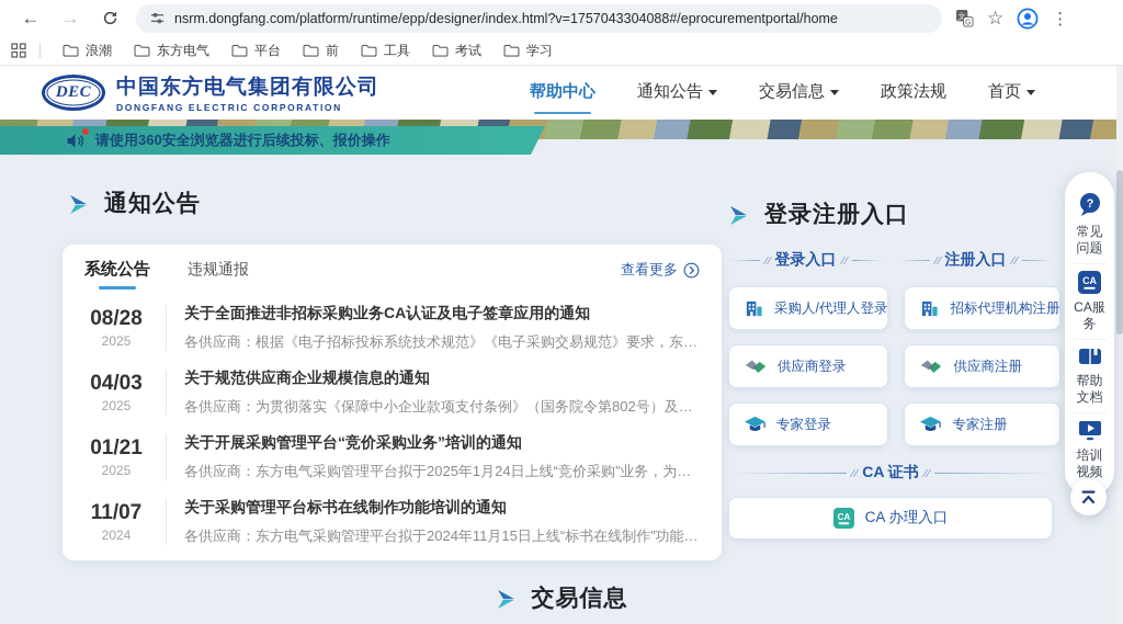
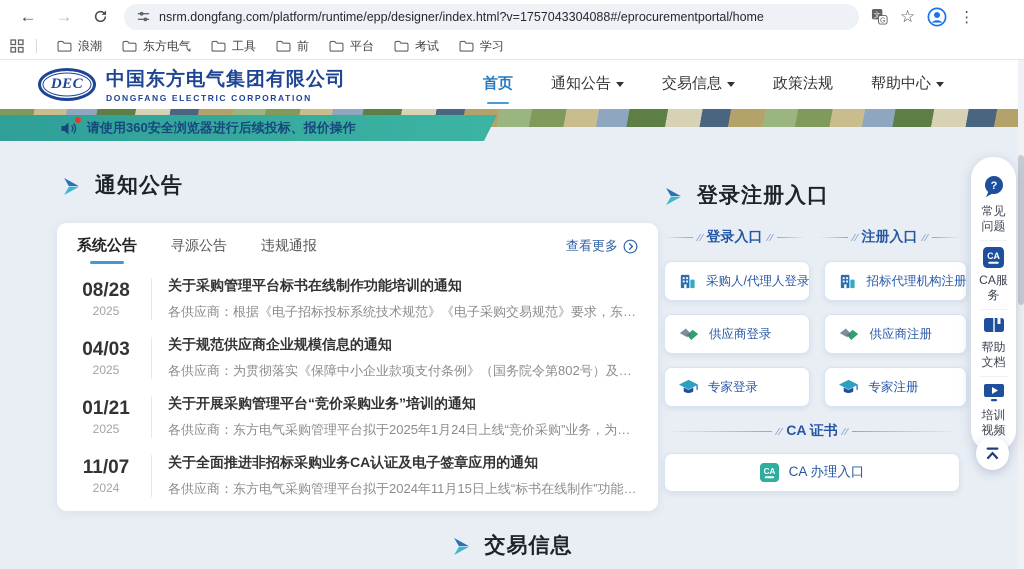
  ←
  →
  nsrm.dongfang.com/platform/runtime/epp/designer/index.html?v=1757043304088#/eprocurementportal/home
  文
  G
  ☆
  ⋮
  浪潮
  东方电气
- 平台
+ 工具
  前
- 工具
+ 平台
  考试
  学习
  DEC
  中国东方电气集团有限公司
  DONGFANG ELECTRIC CORPORATION
- 帮助中心
+ 首页
  通知公告
  交易信息
  政策法规
- 首页
+ 帮助中心
  请使用360安全浏览器进行后续投标、报价操作
  通知公告
  系统公告
+ 寻源公告
  违规通报
  查看更多
  08/28
  2025
- 关于全面推进非招标采购业务CA认证及电子签章应用的通知
+ 关于采购管理平台标书在线制作功能培训的通知
  各供应商：根据《电子招标投标系统技术规范》《电子采购交易规范》要求，东方
  04/03
  2025
  关于规范供应商企业规模信息的通知
  各供应商：为贯彻落实《保障中小企业款项支付条例》（国务院令第802号）及《
  01/21
  2025
  关于开展采购管理平台“竞价采购业务”培训的通知
  各供应商：东方电气采购管理平台拟于2025年1月24日上线“竞价采购”业务，为帮助
  11/07
  2024
- 关于采购管理平台标书在线制作功能培训的通知
+ 关于全面推进非招标采购业务CA认证及电子签章应用的通知
  各供应商：东方电气采购管理平台拟于2024年11月15日上线“标书在线制作”功能，
  登录注册入口
  登录入口
  注册入口
  采购人/代理人登录
  招标代理机构注册
  供应商登录
  供应商注册
  专家登录
  专家注册
  CA 证书
  CA
  CA 办理入口
  ?
  常见问题
  CA
  CA服务
  帮助文档
  培训视频
  交易信息
